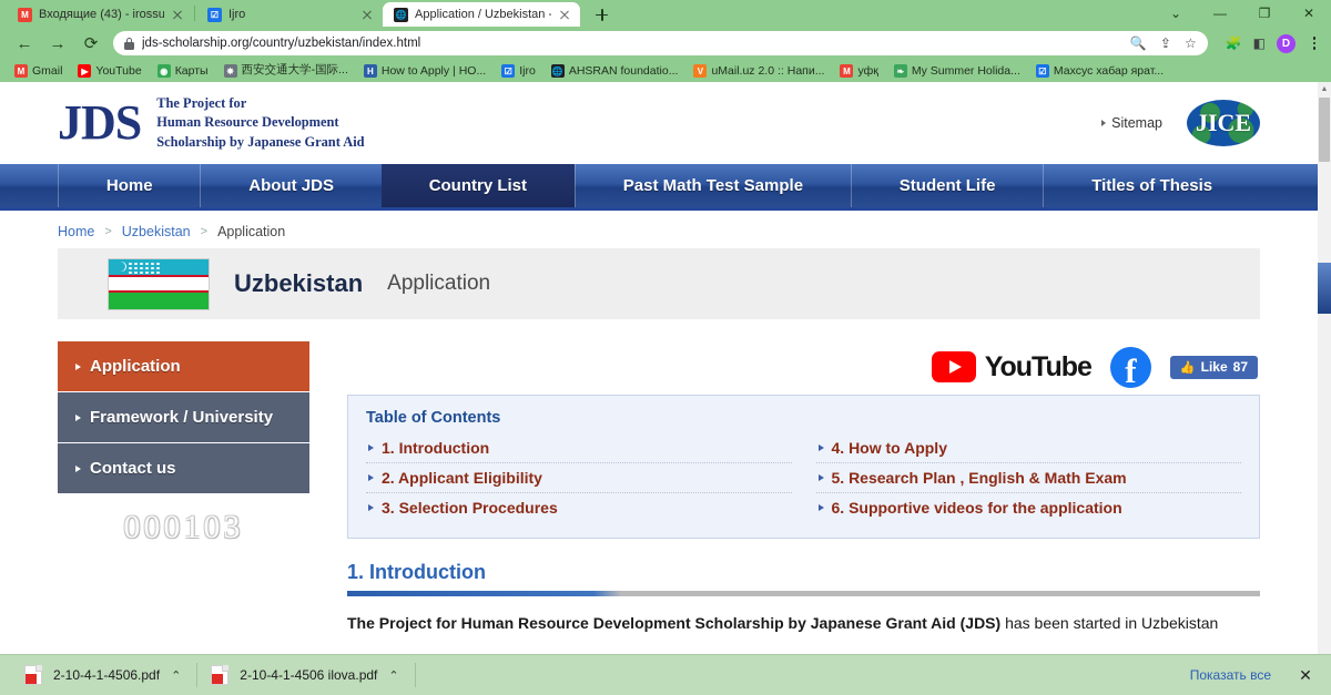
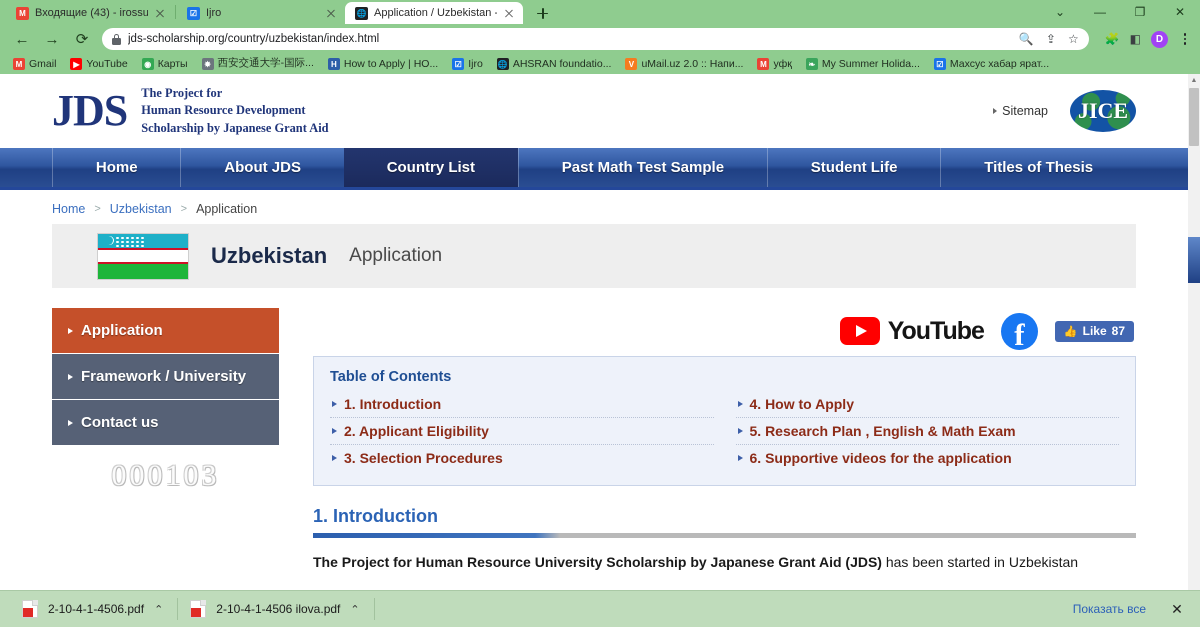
  M
  Входящие (43) - irossu
  ☑
  Ijro
  🌐
  Application / Uzbekistan -
  ⌄
  —
  ❐
  ✕
  ←
  →
  ⟳
  jds-scholarship.org/country/uzbekistan/index.html
  🔍
  ⇪
  ☆
  🧩
  ◧
  D
  M
  Gmail
  ▶
  YouTube
  ◉
  Карты
  ✸
  西安交通大学-国际...
  H
  How to Apply | HO...
  ☑
  Ijro
  🌐
  AHSRAN foundatio...
  V
  uMail.uz 2.0 :: Напи...
  M
  уфқ
  ❧
  My Summer Holida...
  ☑
  Махсус хабар ярат...
  JDS
  The Project for
  Human Resource Development
  Scholarship by Japanese Grant Aid
  Sitemap
  JICE
  Home
  About JDS
  Country List
  Past Math Test Sample
  Student Life
  Titles of Thesis
  Home
  >
  Uzbekistan
  >
  Application
  Uzbekistan
  Application
  Application
  Framework / University
  Contact us
  000103
  YouTube
  f
  👍
  Like
  87
  Table of Contents
  1. Introduction
  2. Applicant Eligibility
  3. Selection Procedures
  4. How to Apply
  5. Research Plan , English & Math Exam
  6. Supportive videos for the application
  1. Introduction
- The Project for Human Resource Development Scholarship by Japanese Grant Aid (JDS) has been started in Uzbekistan
+ The Project for Human Resource University Scholarship by Japanese Grant Aid (JDS) has been started in Uzbekistan
  2-10-4-1-4506.pdf
  ⌃
  2-10-4-1-4506 ilova.pdf
  ⌃
  Показать все
  ✕
